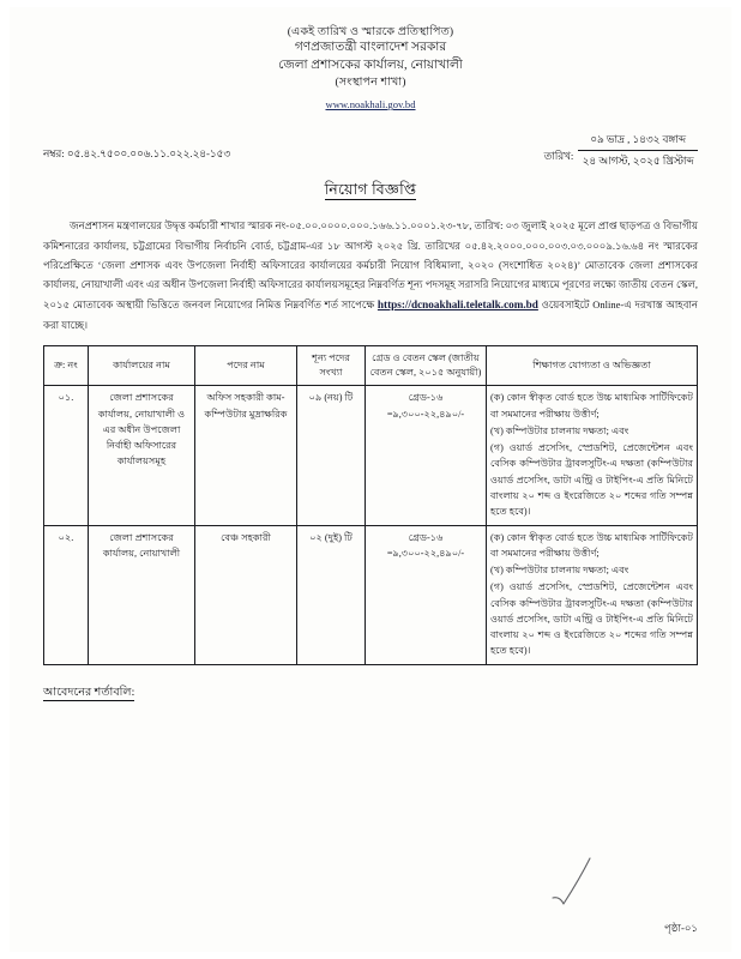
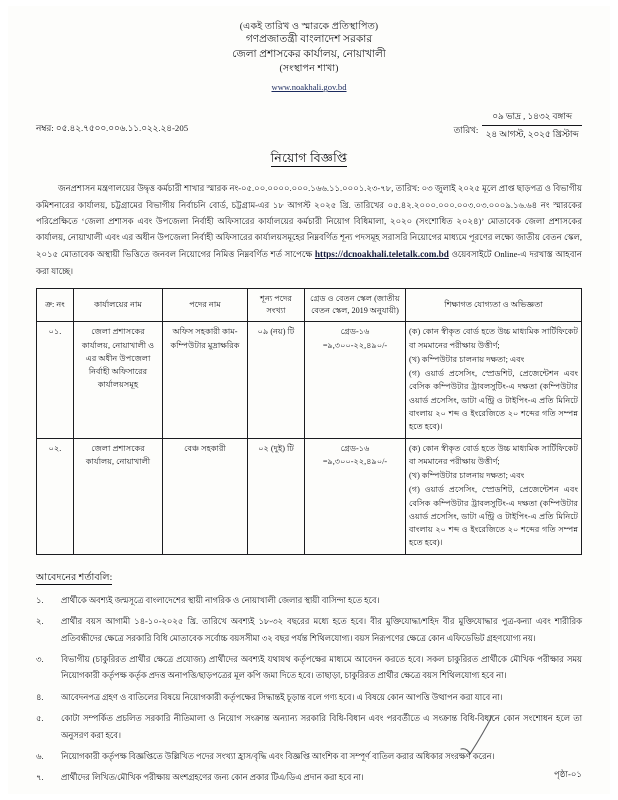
  (একই তারিখ ও স্মারকে প্রতিস্থাপিত)
  গণপ্রজাতন্ত্রী বাংলাদেশ সরকার
  জেলা প্রশাসকের কার্যালয়, নোয়াখালী
  (সংস্থাপন শাখা)
  www.noakhali.gov.bd
- নম্বর: ০৫.৪২.৭৫০০.০০৬.১১.০২২.২৪-১৫৩
+ নম্বর: ০৫.৪২.৭৫০০.০০৬.১১.০২২.২৪-205
  তারিখ:
  ০৯ ভাদ্র , ১৪৩২ বঙ্গাব্দ
  ২৪ আগস্ট, ২০২৫ খ্রিস্টাব্দ
  নিয়োগ বিজ্ঞপ্তি
  জনপ্রশাসন মন্ত্রণালয়ের উদ্বৃত্ত কর্মচারী শাখার স্মারক নং-০৫.০০.০০০০.০০০.১৬৬.১১.০০০১.২৩-৭৮, তারিখ: ০৩ জুলাই ২০২৫ মূলে প্রাপ্ত ছাড়পত্র ও বিভাগীয় কমিশনারের কার্যালয়, চট্টগ্রামের বিভাগীয় নির্বাচনি বোর্ড, চট্টগ্রাম-এর ১৮ আগস্ট ২০২৫ খ্রি. তারিখের ০৫.৪২.২০০০.০০০.০০৩.০৩.০০০৯.১৬.৬৪ নং স্মারকের পরিপ্রেক্ষিতে ‘জেলা প্রশাসক এবং উপজেলা নির্বাহী অফিসারের কার্যালয়ের কর্মচারী নিয়োগ বিধিমালা, ২০২০ (সংশোধিত ২০২৪)’ মোতাবেক জেলা প্রশাসকের কার্যালয়, নোয়াখালী এবং এর অধীন উপজেলা নির্বাহী অফিসারের কার্যালয়সমূহের নিম্নবর্ণিত শূন্য পদসমূহ সরাসরি নিয়োগের মাধ্যমে পূরণের লক্ষ্যে জাতীয় বেতন স্কেল, ২০১৫ মোতাবেক অস্থায়ী ভিত্তিতে জনবল নিয়োগের নিমিত্ত নিম্নবর্ণিত শর্ত সাপেক্ষে https://dcnoakhali.teletalk.com.bd ওয়েবসাইটে Online-এ দরখাস্ত আহবান করা যাচ্ছে।
- ক্র: নং	কার্যালয়ের নাম	পদের নাম	শূন্য পদের সংখ্যা	গ্রেড ও বেতন স্কেল (জাতীয় বেতন স্কেল, ২০১৫ অনুযায়ী)	শিক্ষাগত যোগ্যতা ও অভিজ্ঞতা
+ ক্র: নং	কার্যালয়ের নাম	পদের নাম	শূন্য পদের সংখ্যা	গ্রেড ও বেতন স্কেল (জাতীয় বেতন স্কেল, 2019 অনুযায়ী)	শিক্ষাগত যোগ্যতা ও অভিজ্ঞতা
  ০১.	জেলা প্রশাসকের কার্যালয়, নোয়াখালী ও এর অধীন উপজেলা নির্বাহী অফিসারের কার্যালয়সমূহ	অফিস সহকারী কাম-কম্পিউটার মুদ্রাক্ষরিক	০৯ (নয়) টি	গ্রেড-১৬ =৯,৩০০-২২,৪৯০/-	(ক) কোন স্বীকৃত বোর্ড হতে উচ্চ মাধ্যমিক সার্টিফিকেট বা সমমানের পরীক্ষায় উত্তীর্ণ; (খ) কম্পিউটার চালনায় দক্ষতা; এবং (গ) ওয়ার্ড প্রসেসিং, স্প্রেডশিট, প্রেজেন্টেশন এবং বেসিক কম্পিউটার ট্রাবলসুটিং-এ দক্ষতা (কম্পিউটার ওয়ার্ড প্রসেসিং, ডাটা এন্ট্রি ও টাইপিং-এ প্রতি মিনিটে বাংলায় ২০ শব্দ ও ইংরেজিতে ২০ শব্দের গতি সম্পন্ন হতে হবে)।
  ০২.	জেলা প্রশাসকের কার্যালয়, নোয়াখালী	বেঞ্চ সহকারী	০২ (দুই) টি	গ্রেড-১৬ =৯,৩০০-২২,৪৯০/-	(ক) কোন স্বীকৃত বোর্ড হতে উচ্চ মাধ্যমিক সার্টিফিকেট বা সমমানের পরীক্ষায় উত্তীর্ণ; (খ) কম্পিউটার চালনায় দক্ষতা; এবং (গ) ওয়ার্ড প্রসেসিং, স্প্রেডশিট, প্রেজেন্টেশন এবং বেসিক কম্পিউটার ট্রাবলসুটিং-এ দক্ষতা (কম্পিউটার ওয়ার্ড প্রসেসিং, ডাটা এন্ট্রি ও টাইপিং-এ প্রতি মিনিটে বাংলায় ২০ শব্দ ও ইংরেজিতে ২০ শব্দের গতি সম্পন্ন হতে হবে)।
  আবেদনের শর্তাবলি:
+ ১.
+ প্রার্থীকে অবশ্যই জন্মসূত্রে বাংলাদেশের স্থায়ী নাগরিক ও নোয়াখালী জেলার স্থায়ী বাসিন্দা হতে হবে।
+ ২.
+ প্রার্থীর বয়স আগামী ১৪-১০-২০২৫ খ্রি. তারিখে অবশ্যই ১৮-৩২ বছরের মধ্যে হতে হবে। বীর মুক্তিযোদ্ধা/শহিদ বীর মুক্তিযোদ্ধার পুত্র-কন্যা এবং শারীরিক প্রতিবন্ধীদের ক্ষেত্রে সরকারি বিধি মোতাবেক সর্বোচ্চ বয়সসীমা ৩২ বছর পর্যন্ত শিথিলযোগ্য। বয়স নিরূপণের ক্ষেত্রে কোন এফিডেভিট গ্রহণযোগ্য নয়।
+ ৩.
+ বিভাগীয় (চাকুরিরত প্রার্থীর ক্ষেত্রে প্রযোজ্য) প্রার্থীদের অবশ্যই যথাযথ কর্তৃপক্ষের মাধ্যমে আবেদন করতে হবে। সকল চাকুরিরত প্রার্থীকে মৌখিক পরীক্ষার সময় নিয়োগকারী কর্তৃপক্ষ কর্তৃক প্রদত্ত অনাপত্তি/ছাড়পত্রের মূল কপি জমা দিতে হবে। তাছাড়া, চাকুরিরত প্রার্থীর ক্ষেত্রে বয়স শিথিলযোগ্য হবে না।
+ ৪.
+ আবেদনপত্র গ্রহণ ও বাতিলের বিষয়ে নিয়োগকারী কর্তৃপক্ষের সিদ্ধান্তই চূড়ান্ত বলে গণ্য হবে। এ বিষয়ে কোন আপত্তি উত্থাপন করা যাবে না।
+ ৫.
+ কোটা সম্পর্কিত প্রচলিত সরকারি নীতিমালা ও নিয়োগ সংক্রান্ত অন্যান্য সরকারি বিধি-বিধান এবং পরবর্তীতে এ সংক্রান্ত বিধি-বিধানে কোন সংশোধন হলে তা অনুসরণ করা হবে।
+ ৬.
+ নিয়োগকারী কর্তৃপক্ষ বিজ্ঞপ্তিতে উল্লিখিত পদের সংখ্যা হ্রাস/বৃদ্ধি এবং বিজ্ঞপ্তি আংশিক বা সম্পূর্ণ বাতিল করার অধিকার সংরক্ষণ করেন।
+ ৭.
+ প্রার্থীদের লিখিত/মৌখিক পরীক্ষায় অংশগ্রহণের জন্য কোন প্রকার টিএ/ডিএ প্রদান করা হবে না।
  পৃষ্ঠা-০১
